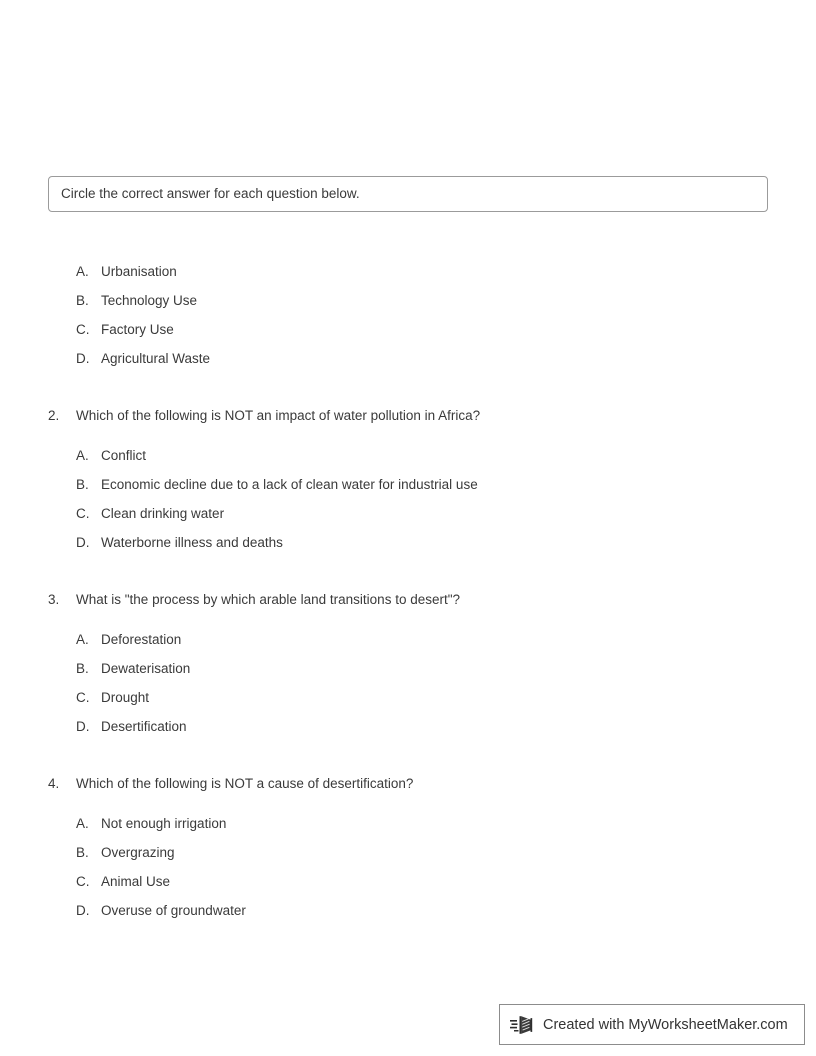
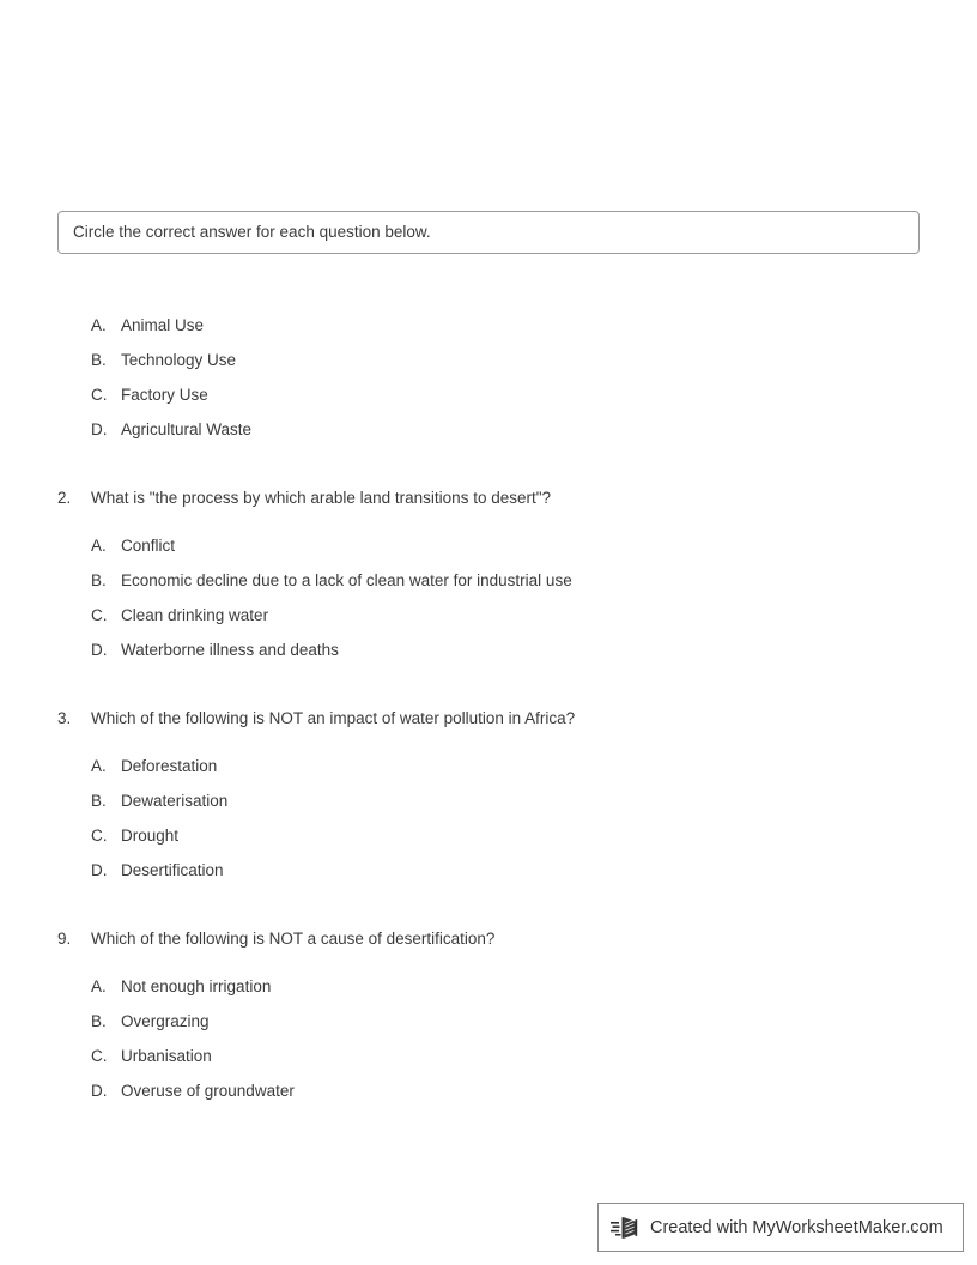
  Circle the correct answer for each question below.
  A.
- Urbanisation
+ Animal Use
  B.
  Technology Use
  C.
  Factory Use
  D.
  Agricultural Waste
  2.
- Which of the following is NOT an impact of water pollution in Africa?
+ What is "the process by which arable land transitions to desert"?
  A.
  Conflict
  B.
  Economic decline due to a lack of clean water for industrial use
  C.
  Clean drinking water
  D.
  Waterborne illness and deaths
  3.
- What is "the process by which arable land transitions to desert"?
+ Which of the following is NOT an impact of water pollution in Africa?
  A.
  Deforestation
  B.
  Dewaterisation
  C.
  Drought
  D.
  Desertification
- 4.
+ 9.
  Which of the following is NOT a cause of desertification?
  A.
  Not enough irrigation
  B.
  Overgrazing
  C.
- Animal Use
+ Urbanisation
  D.
  Overuse of groundwater
  Created with MyWorksheetMaker.com
